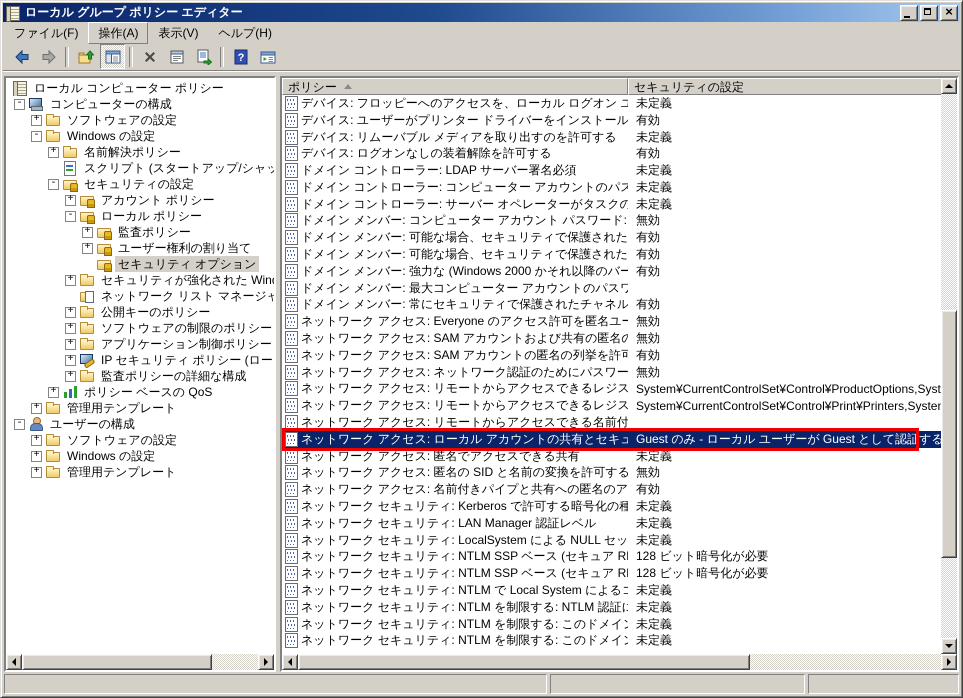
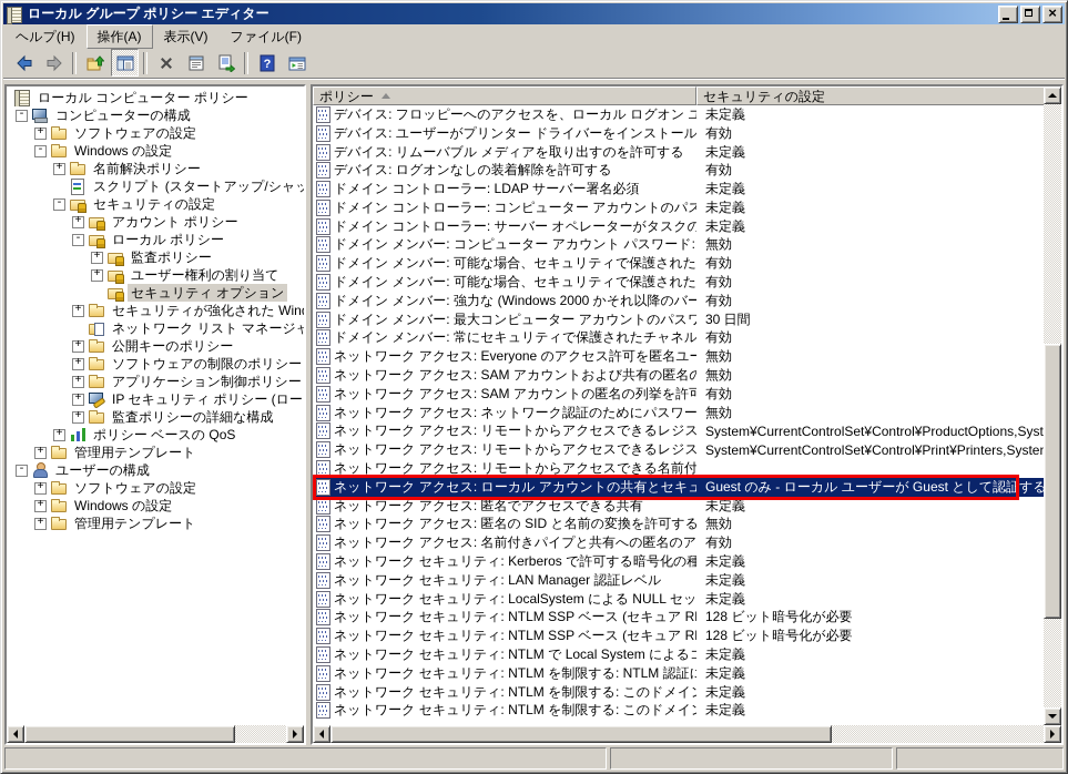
  ローカル グループ ポリシー エディター
- ファイル(F)
+ ヘルプ(H)
  操作(A)
  表示(V)
- ヘルプ(H)
+ ファイル(F)
  ?
  ローカル コンピューター ポリシー
  コンピューターの構成
  ソフトウェアの設定
  Windows の設定
  名前解決ポリシー
  スクリプト (スタートアップ/シャッ
  セキュリティの設定
  アカウント ポリシー
  ローカル ポリシー
  監査ポリシー
  ユーザー権利の割り当て
  セキュリティ オプション
  ネットワーク リスト マネージャ
  公開キーのポリシー
  ソフトウェアの制限のポリシー
  アプリケーション制御ポリシー
  監査ポリシーの詳細な構成
  ポリシー ベースの QoS
  管理用テンプレート
  ユーザーの構成
  ソフトウェアの設定
  Windows の設定
  管理用テンプレート
  ポリシー
  セキュリティの設定
  デバイス: フロッピーへのアクセスを、ローカル ログオン ユ
  未定義
  デバイス: ユーザーがプリンター ドライバーをインストール
  有効
  デバイス: リムーバブル メディアを取り出すのを許可する
  未定義
  デバイス: ログオンなしの装着解除を許可する
  有効
  ドメイン コントローラー: LDAP サーバー署名必須
  未定義
  ドメイン コントローラー: コンピューター アカウントのパス
  未定義
  ドメイン コントローラー: サーバー オペレーターがタスクの
  未定義
  ドメイン メンバー: コンピューター アカウント パスワード:
  無効
  ドメイン メンバー: 可能な場合、セキュリティで保護された
  有効
  ドメイン メンバー: 可能な場合、セキュリティで保護された
  有効
  ドメイン メンバー: 強力な (Windows 2000 かそれ以降のバー
  有効
  ドメイン メンバー: 最大コンピューター アカウントのパスワ
+ 30 日間
  ドメイン メンバー: 常にセキュリティで保護されたチャネル
  有効
  ネットワーク アクセス: Everyone のアクセス許可を匿名ユー
  無効
  ネットワーク アクセス: SAM アカウントおよび共有の匿名の
  無効
  ネットワーク アクセス: SAM アカウントの匿名の列挙を許可
  有効
  ネットワーク アクセス: ネットワーク認証のためにパスワー
  無効
  ネットワーク アクセス: リモートからアクセスできるレジス
  System¥CurrentControlSet¥Control¥ProductOptions,Syst
  ネットワーク アクセス: リモートからアクセスできるレジス
  System¥CurrentControlSet¥Control¥Print¥Printers,Syste
  ネットワーク アクセス: リモートからアクセスできる名前付
  ネットワーク アクセス: ローカル アカウントの共有とセキュ
  Guest のみ - ローカル ユーザーが Guest として認証する
  ネットワーク アクセス: 匿名でアクセスできる共有
  未定義
  ネットワーク アクセス: 匿名の SID と名前の変換を許可する
  無効
  ネットワーク アクセス: 名前付きパイプと共有への匿名のア
  有効
  ネットワーク セキュリティ: Kerberos で許可する暗号化の種
  未定義
  ネットワーク セキュリティ: LAN Manager 認証レベル
  未定義
  ネットワーク セキュリティ: LocalSystem による NULL セッ
  未定義
  ネットワーク セキュリティ: NTLM SSP ベース (セキュア R
  128 ビット暗号化が必要
  ネットワーク セキュリティ: NTLM SSP ベース (セキュア R
  128 ビット暗号化が必要
  ネットワーク セキュリティ: NTLM で Local System による
  未定義
  ネットワーク セキュリティ: NTLM を制限する: NTLM 認証に
  未定義
  ネットワーク セキュリティ: NTLM を制限する: このドメイ
  未定義
  ネットワーク セキュリティ: NTLM を制限する: このドメイ
  未定義
